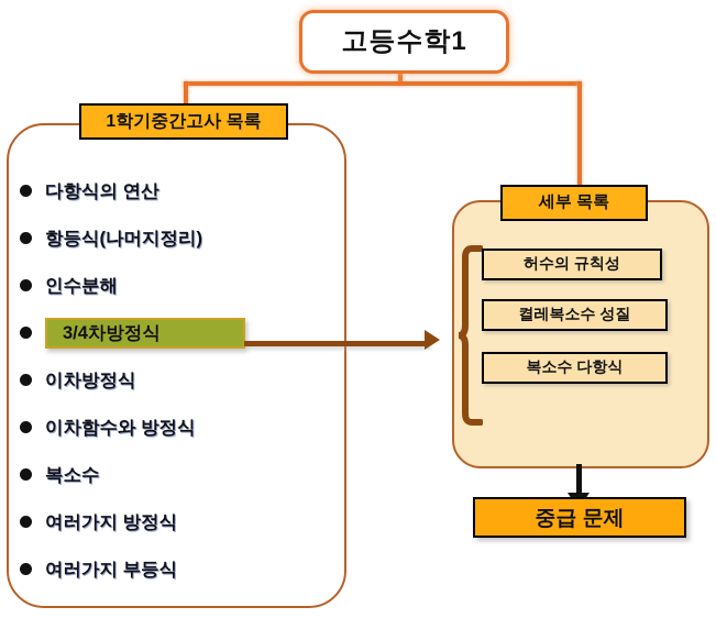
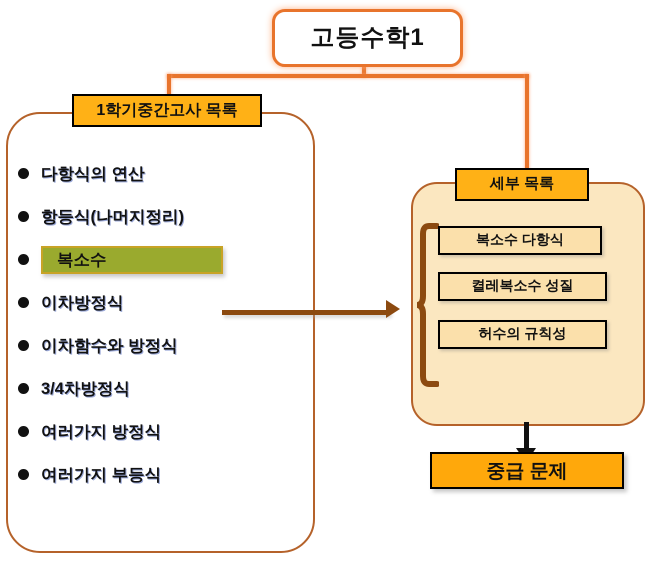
  고등수학1
  1학기중간고사 목록
  다항식의 연산
  항등식(나머지정리)
- 인수분해
- 3/4차방정식
+ 복소수
  이차방정식
  이차함수와 방정식
- 복소수
+ 3/4차방정식
  여러가지 방정식
  여러가지 부등식
  세부 목록
- 허수의 규칙성
+ 복소수 다항식
  켤레복소수 성질
- 복소수 다항식
+ 허수의 규칙성
  중급 문제
